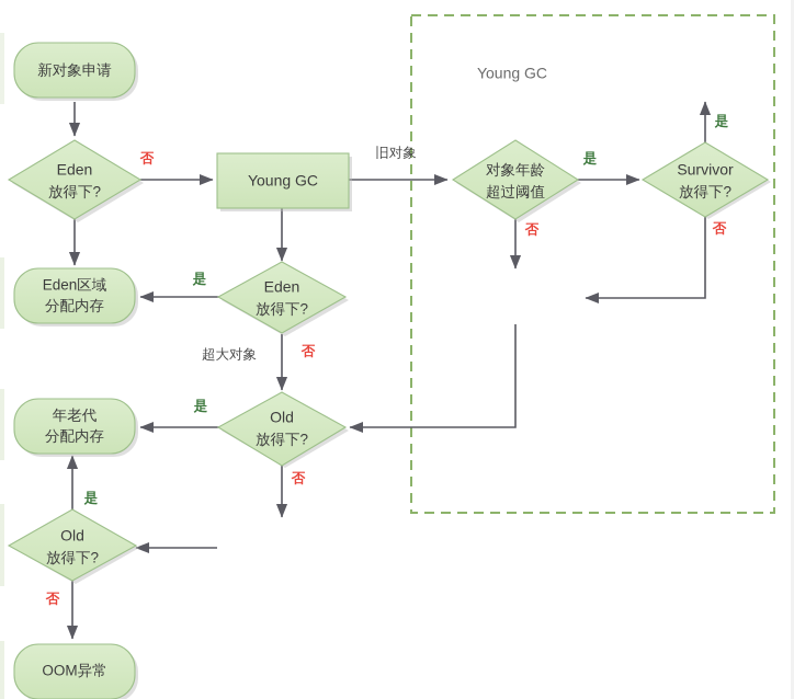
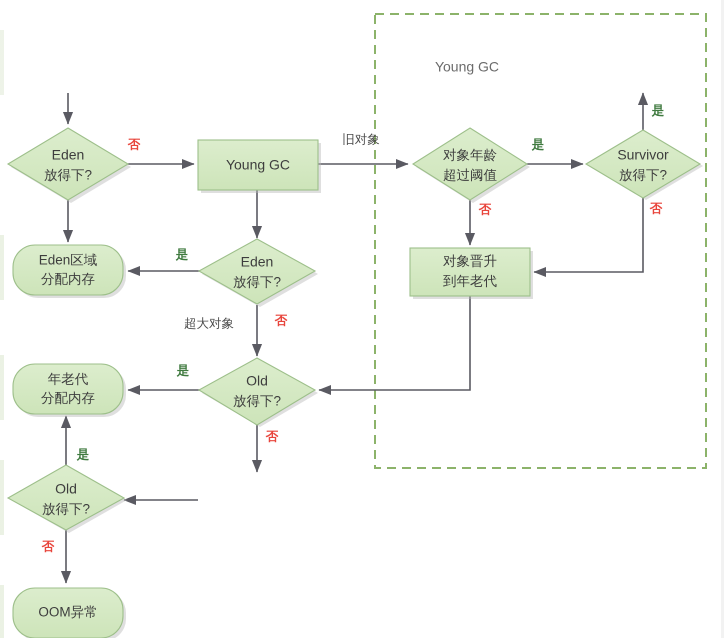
  Young GC
  否
  旧对象
  是
  否
  超大对象
  是
  否
  是
  否
  是
  否
  是
  否
- 新对象申请
  Eden
  放得下?
  Young GC
  Eden区域
  分配内存
  Eden
  放得下?
  Old
  放得下?
  年老代
  分配内存
  Old
  放得下?
  OOM异常
  对象年龄
  超过阈值
  Survivor
  放得下?
+ 对象晋升
+ 到年老代
